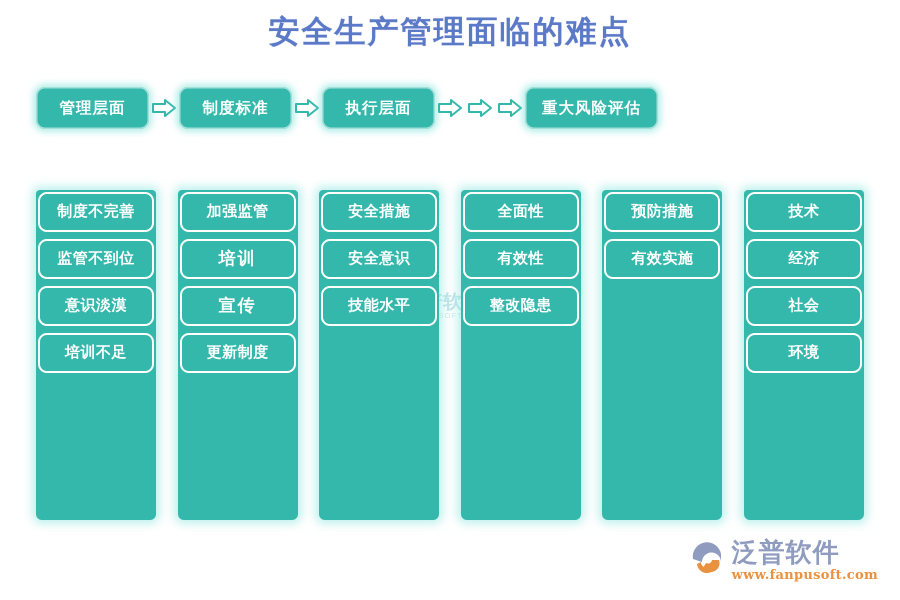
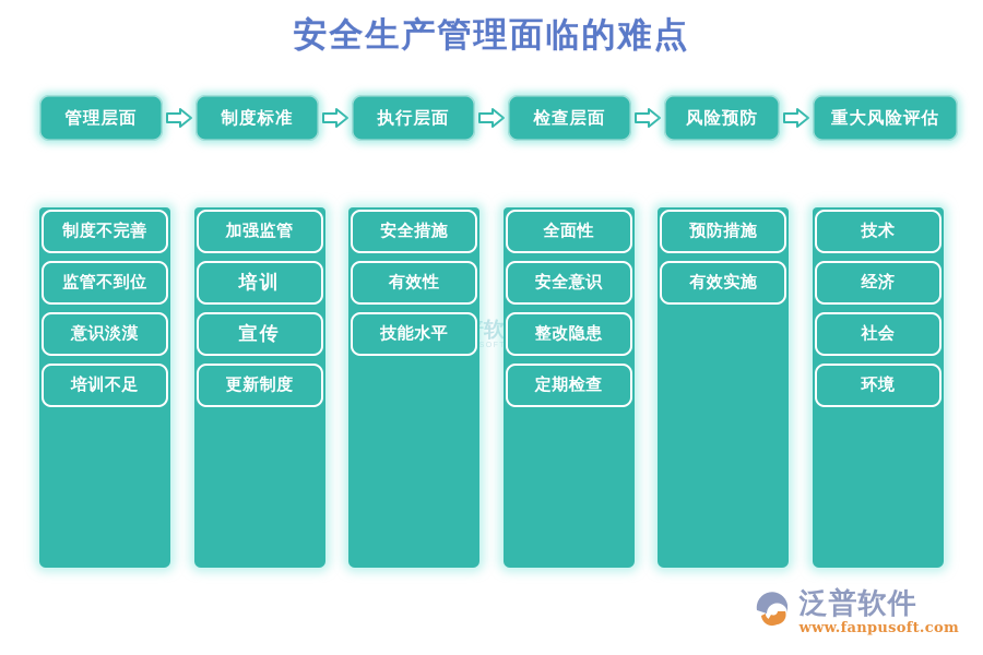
  安全生产管理面临的难点
  管理层面
  制度标准
  执行层面
+ 检查层面
+ 风险预防
  重大风险评估
  制度不完善
  监管不到位
  意识淡漠
  培训不足
  加强监管
  培训
  宣传
  更新制度
  安全措施
- 安全意识
+ 有效性
  技能水平
  全面性
- 有效性
+ 安全意识
  整改隐患
+ 定期检查
  预防措施
  有效实施
  技术
  经济
  社会
  环境
  泛普软件
  www.fanpusoft.com
